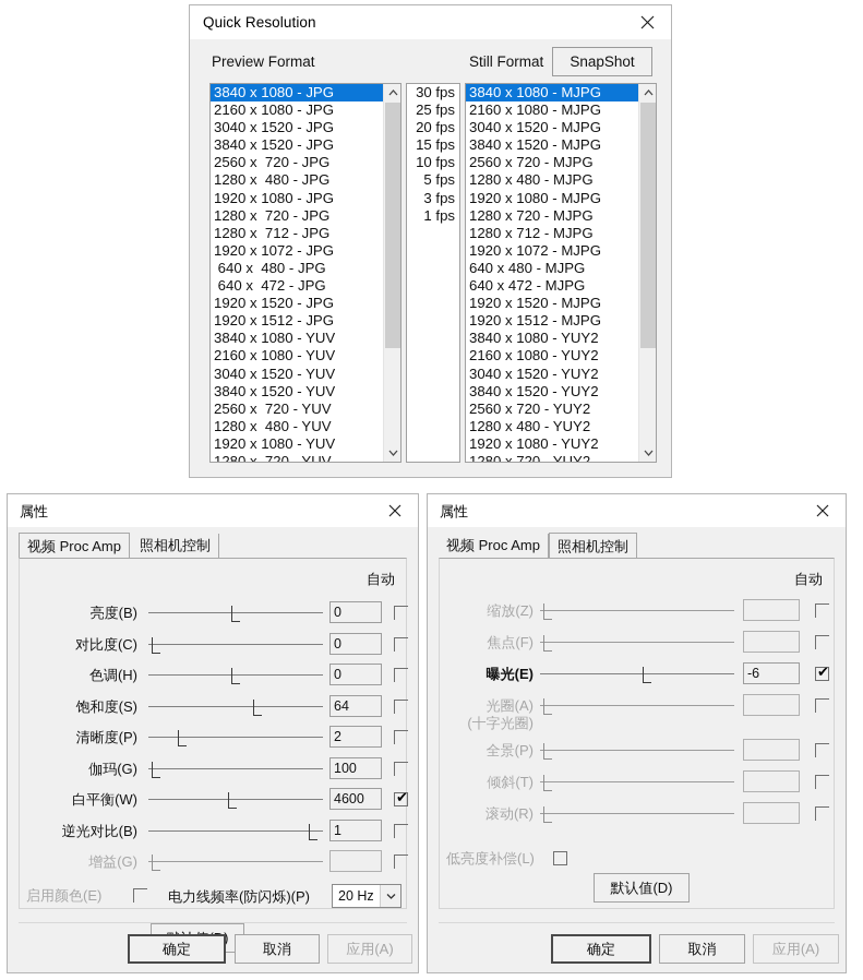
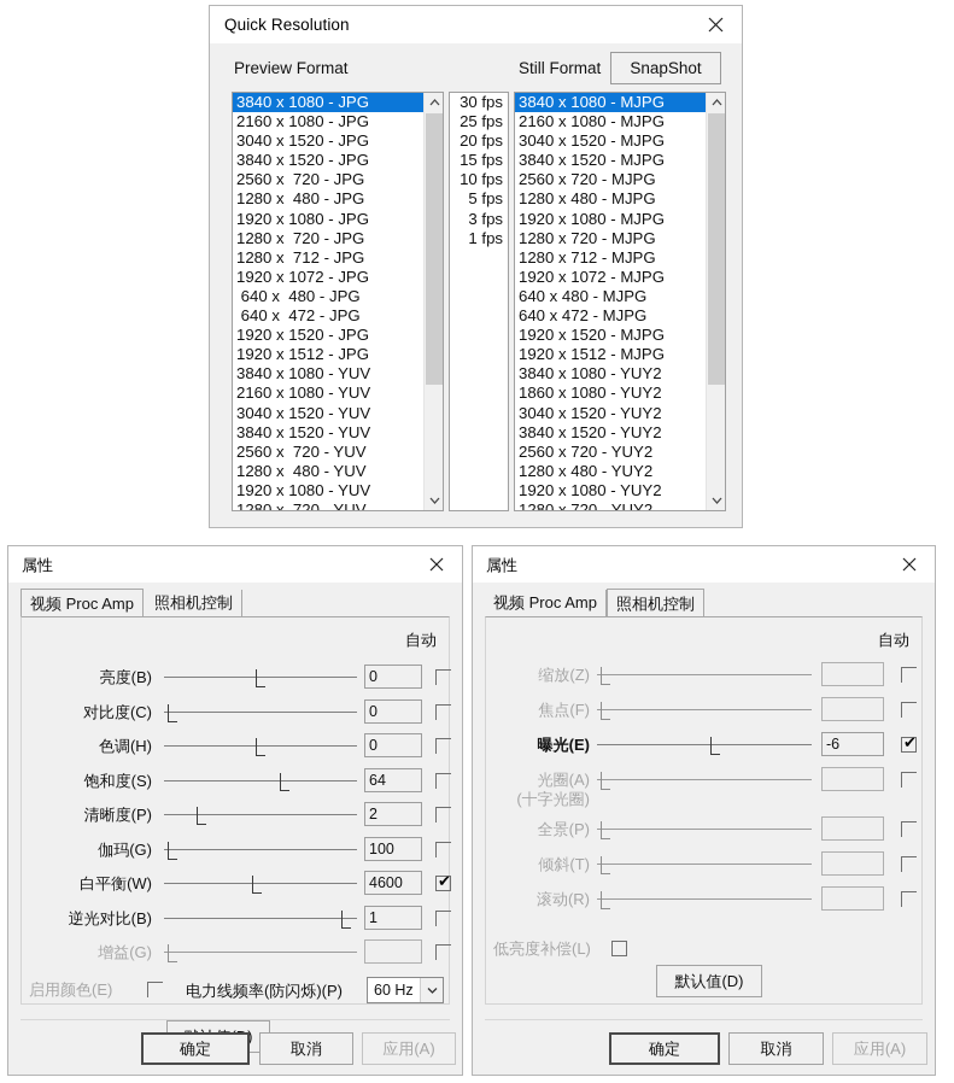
  Quick Resolution
  Preview Format
  Still Format
  SnapShot
  3840 x 1080 - JPG
  2160 x 1080 - JPG
  3040 x 1520 - JPG
  3840 x 1520 - JPG
  2560 x 720 - JPG
  1280 x 480 - JPG
  1920 x 1080 - JPG
  1280 x 720 - JPG
  1280 x 712 - JPG
  1920 x 1072 - JPG
  640 x 480 - JPG
  640 x 472 - JPG
  1920 x 1520 - JPG
  1920 x 1512 - JPG
  3840 x 1080 - YUV
  2160 x 1080 - YUV
  3040 x 1520 - YUV
  3840 x 1520 - YUV
  2560 x 720 - YUV
  1280 x 480 - YUV
  1920 x 1080 - YUV
  1280 x 720 - YUV
  30 fps
  25 fps
  20 fps
  15 fps
  10 fps
  5 fps
  3 fps
  1 fps
  3840 x 1080 - MJPG
  2160 x 1080 - MJPG
  3040 x 1520 - MJPG
  3840 x 1520 - MJPG
  2560 x 720 - MJPG
  1280 x 480 - MJPG
  1920 x 1080 - MJPG
  1280 x 720 - MJPG
  1280 x 712 - MJPG
  1920 x 1072 - MJPG
  640 x 480 - MJPG
  640 x 472 - MJPG
  1920 x 1520 - MJPG
  1920 x 1512 - MJPG
  3840 x 1080 - YUY2
- 2160 x 1080 - YUY2
+ 1860 x 1080 - YUY2
  3040 x 1520 - YUY2
  3840 x 1520 - YUY2
  2560 x 720 - YUY2
  1280 x 480 - YUY2
  1920 x 1080 - YUY2
  1280 x 720 - YUY2
  属性
  视频 Proc Amp
  照相机控制
  自动
  亮度(B)
  0
  对比度(C)
  0
  色调(H)
  0
  饱和度(S)
  64
  清晰度(P)
  2
  伽玛(G)
  100
  白平衡(W)
  4600
  ✔
  逆光对比(B)
  1
  增益(G)
  启用颜色(E)
  电力线频率(防闪烁)(P)
- 20 Hz
+ 60 Hz
  确定
  取消
  应用(A)
  属性
  视频 Proc Amp
  照相机控制
  自动
  缩放(Z)
  焦点(F)
  曝光(E)
  -6
  ✔
  光圈(A)
  (十字光圈)
  全景(P)
  倾斜(T)
  滚动(R)
  低亮度补偿(L)
  默认值(D)
  确定
  取消
  应用(A)
